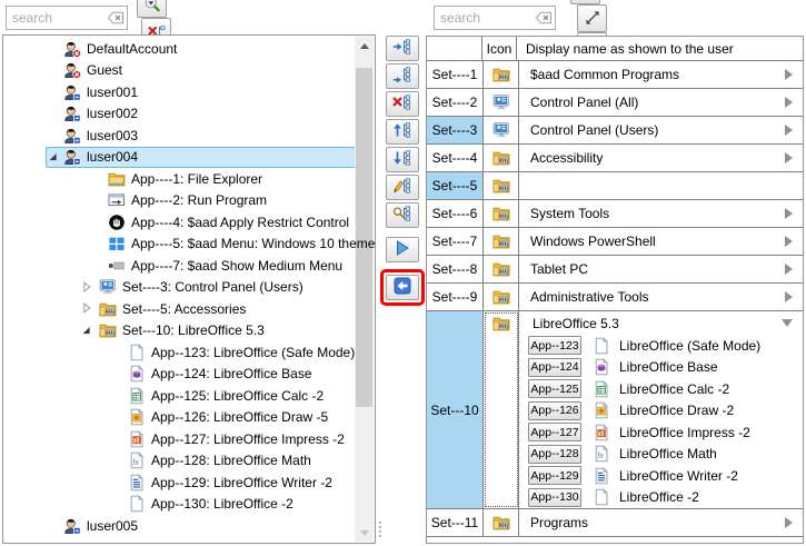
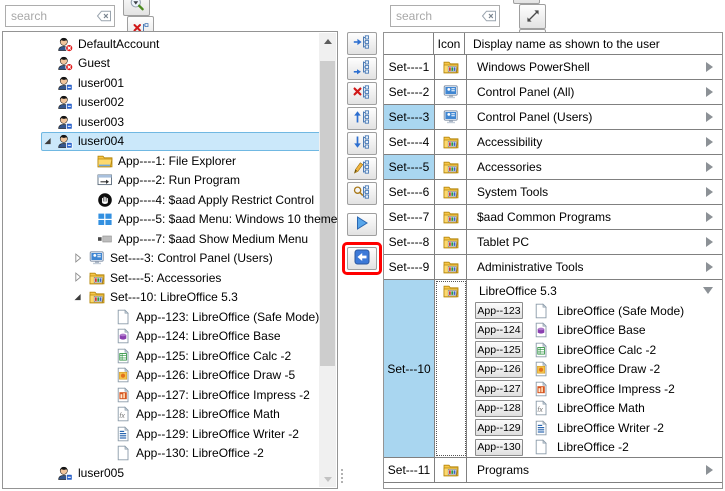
  search
  DefaultAccount
  Guest
  luser001
  luser002
  luser003
  luser004
  App----1: File Explorer
  App----2: Run Program
  App----4: $aad Apply Restrict Control
  App----5: $aad Menu: Windows 10 theme
  App----7: $aad Show Medium Menu
  Set----3: Control Panel (Users)
  Set----5: Accessories
  Set---10: LibreOffice 5.3
  App--123: LibreOffice (Safe Mode)
  App--124: LibreOffice Base
  App--125: LibreOffice Calc -2
  App--126: LibreOffice Draw -5
  App--127: LibreOffice Impress -2
  App--128: LibreOffice Math
  App--129: LibreOffice Writer -2
  App--130: LibreOffice -2
  luser005
  search
  Icon
  Display name as shown to the user
  Set----1
- $aad Common Programs
+ Windows PowerShell
  Set----2
  Control Panel (All)
  Set----3
  Control Panel (Users)
  Set----4
  Accessibility
  Set----5
+ Accessories
  Set----6
  System Tools
  Set----7
- Windows PowerShell
+ $aad Common Programs
  Set----8
  Tablet PC
  Set----9
  Administrative Tools
  Set---10
  LibreOffice 5.3
  App--123
  LibreOffice (Safe Mode)
  App--124
  LibreOffice Base
  App--125
  LibreOffice Calc -2
  App--126
  LibreOffice Draw -2
  App--127
  LibreOffice Impress -2
  App--128
  LibreOffice Math
  App--129
  LibreOffice Writer -2
  App--130
  LibreOffice -2
  Set---11
  Programs
